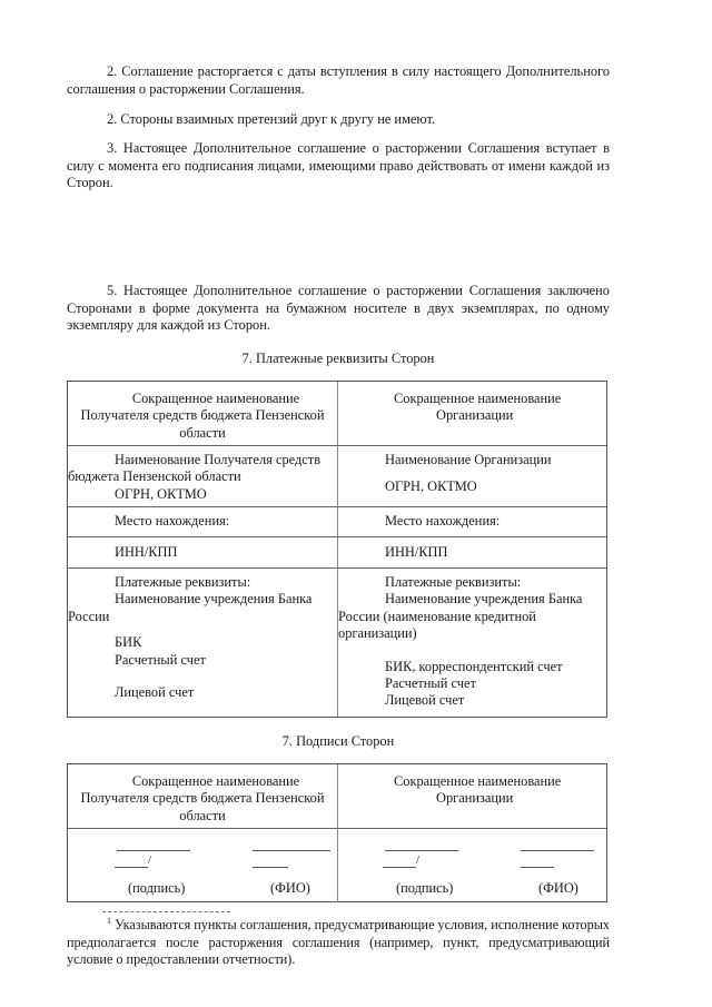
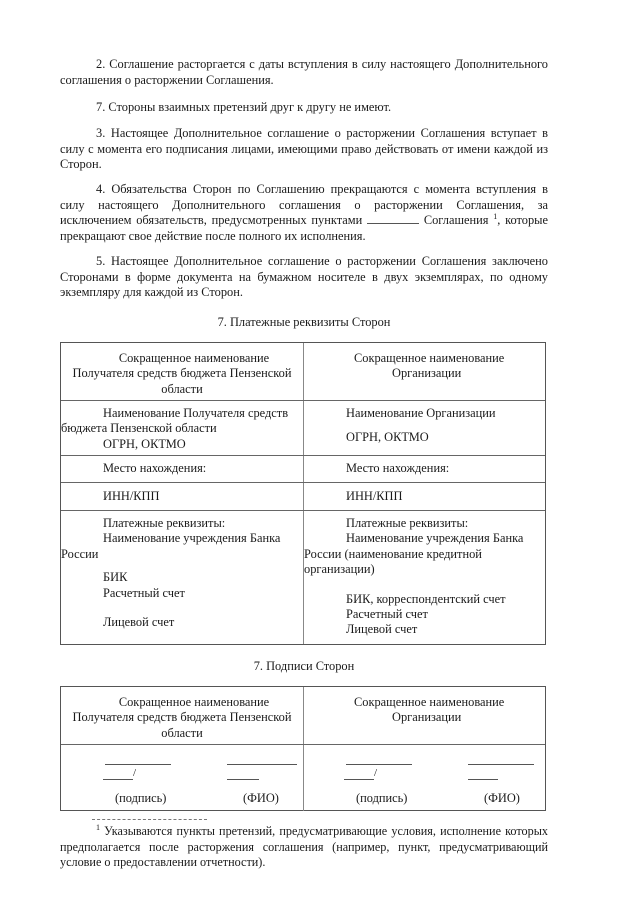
  2. Соглашение расторгается с даты вступления в силу настоящего Дополнительного соглашения о расторжении Соглашения.
- 2. Стороны взаимных претензий друг к другу не имеют.
+ 7. Стороны взаимных претензий друг к другу не имеют.
  3. Настоящее Дополнительное соглашение о расторжении Соглашения вступает в силу с момента его подписания лицами, имеющими право действовать от имени каждой из Сторон.
+ 4. Обязательства Сторон по Соглашению прекращаются с момента вступления в силу настоящего Дополнительного соглашения о расторжении Соглашения, за исключением обязательств, предусмотренных пунктами Соглашения 1, которые прекращают свое действие после полного их исполнения.
  5. Настоящее Дополнительное соглашение о расторжении Соглашения заключено Сторонами в форме документа на бумажном носителе в двух экземплярах, по одному экземпляру для каждой из Сторон.
  7. Платежные реквизиты Сторон
  Сокращенное наименование
  Получателя средств бюджета Пензенской
  области
  Сокращенное наименование
  Организации
  Наименование Получателя средств
  бюджета Пензенской области
  ОГРН, ОКТМО
  Наименование Организации
  ОГРН, ОКТМО
  Место нахождения:
  Место нахождения:
  ИНН/КПП
  ИНН/КПП
  Платежные реквизиты:
  Наименование учреждения Банка
  России
  БИК
  Расчетный счет
  Лицевой счет
  Платежные реквизиты:
  Наименование учреждения Банка
  России (наименование кредитной
  организации)
  БИК, корреспондентский счет
  Расчетный счет
  Лицевой счет
  7. Подписи Сторон
  Сокращенное наименование
  Получателя средств бюджета Пензенской
  области
  Сокращенное наименование
  Организации
  /
  (подпись)
  (ФИО)
  /
  (подпись)
  (ФИО)
- 1 Указываются пункты соглашения, предусматривающие условия, исполнение которых предполагается после расторжения соглашения (например, пункт, предусматривающий условие о предоставлении отчетности).
+ 1 Указываются пункты претензий, предусматривающие условия, исполнение которых предполагается после расторжения соглашения (например, пункт, предусматривающий условие о предоставлении отчетности).
